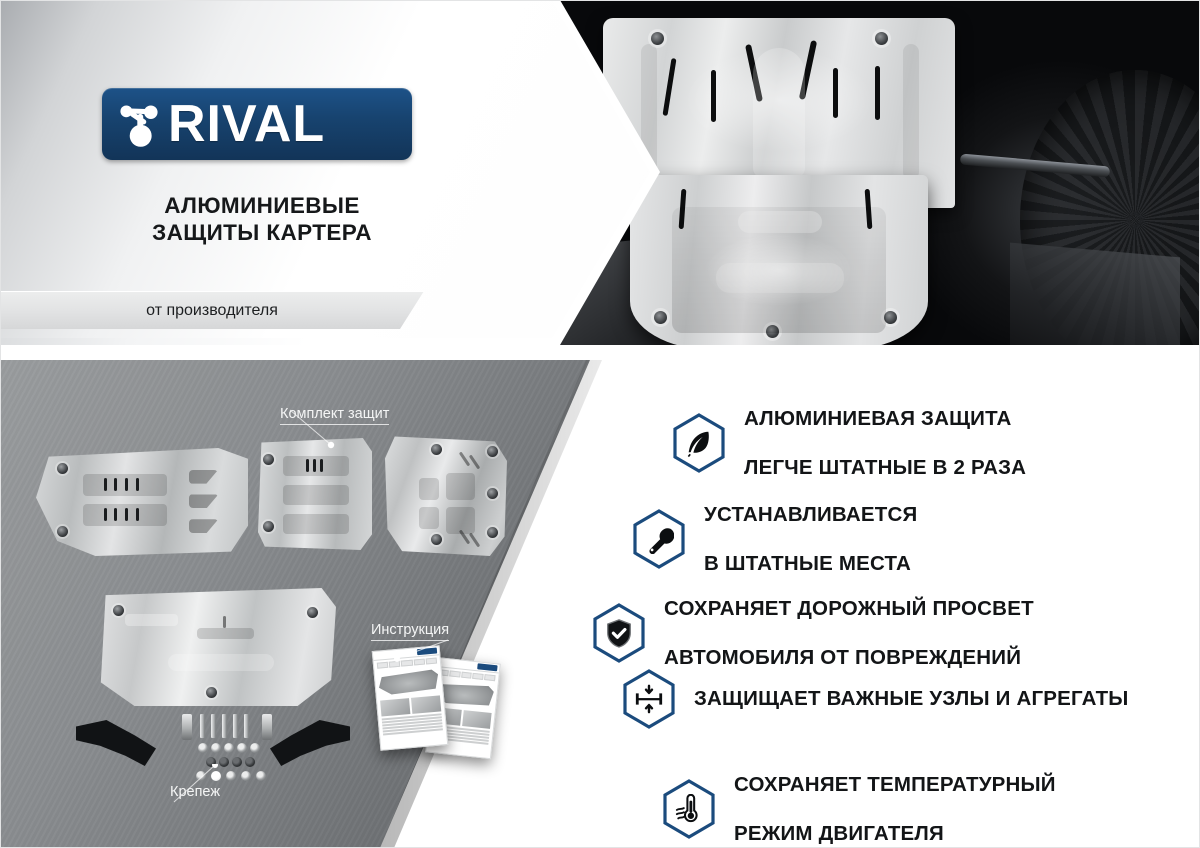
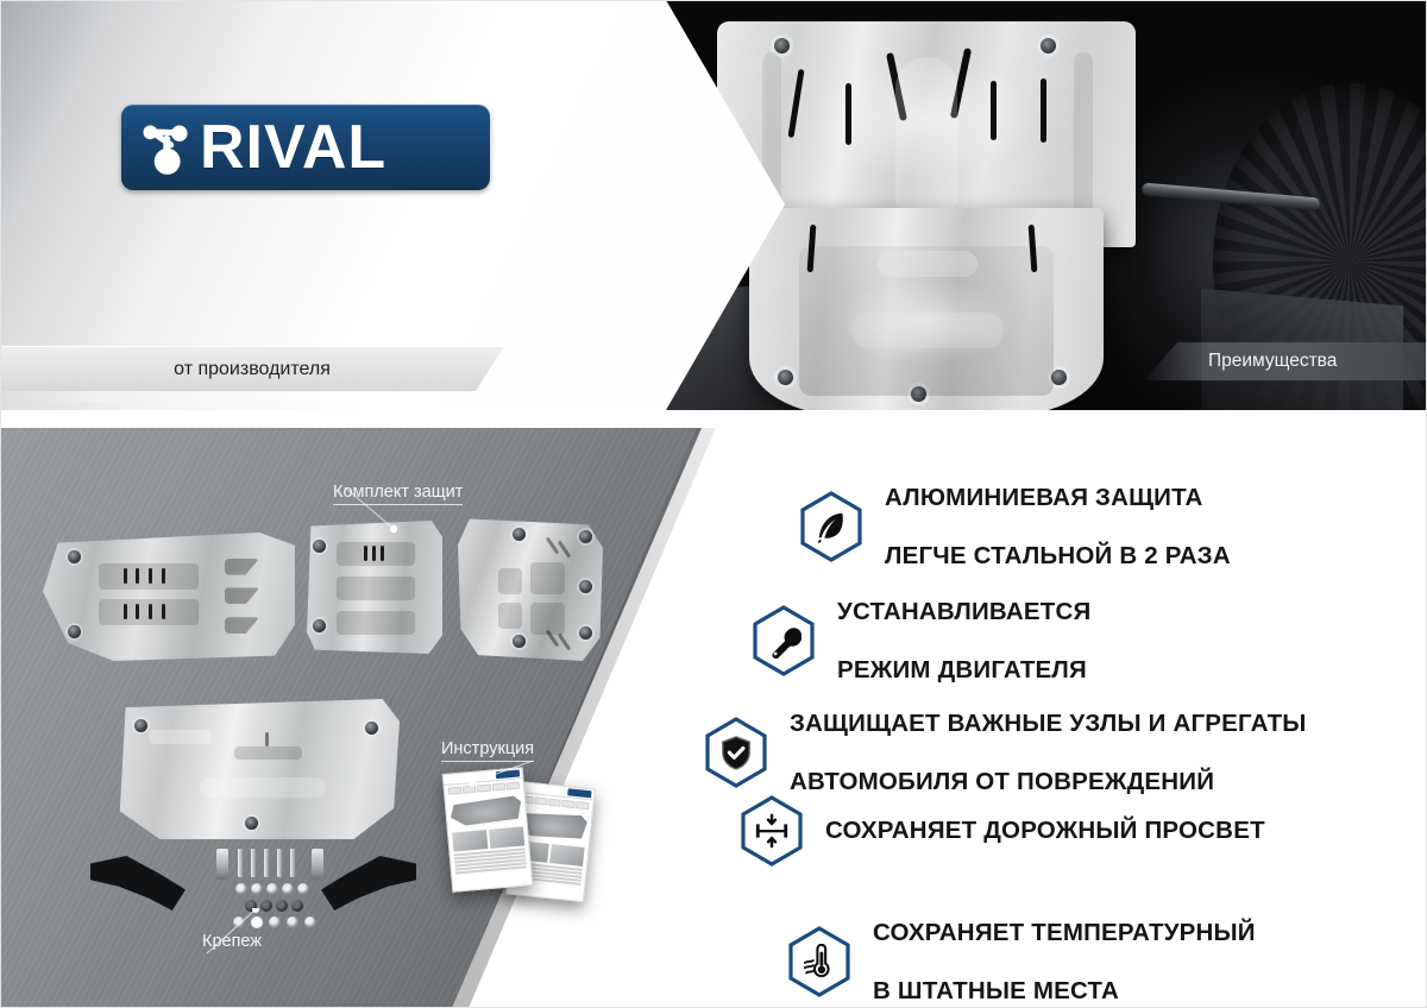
  RIVAL
- АЛЮМИНИЕВЫЕ
- ЗАЩИТЫ КАРТЕРА
  от производителя
+ Преимущества
  Комплект защит
  Инструкция
  Крепеж
  АЛЮМИНИЕВАЯ ЗАЩИТА
- ЛЕГЧЕ ШТАТНЫЕ В 2 РАЗА
+ ЛЕГЧЕ СТАЛЬНОЙ В 2 РАЗА
  УСТАНАВЛИВАЕТСЯ
- В ШТАТНЫЕ МЕСТА
+ РЕЖИМ ДВИГАТЕЛЯ
- СОХРАНЯЕТ ДОРОЖНЫЙ ПРОСВЕТ
+ ЗАЩИЩАЕТ ВАЖНЫЕ УЗЛЫ И АГРЕГАТЫ
  АВТОМОБИЛЯ ОТ ПОВРЕЖДЕНИЙ
- ЗАЩИЩАЕТ ВАЖНЫЕ УЗЛЫ И АГРЕГАТЫ
+ СОХРАНЯЕТ ДОРОЖНЫЙ ПРОСВЕТ
  СОХРАНЯЕТ ТЕМПЕРАТУРНЫЙ
- РЕЖИМ ДВИГАТЕЛЯ
+ В ШТАТНЫЕ МЕСТА
